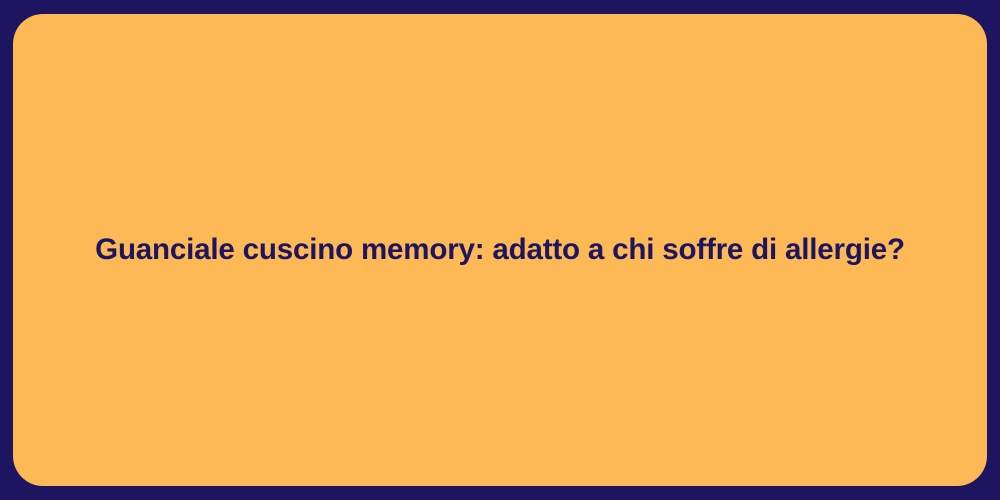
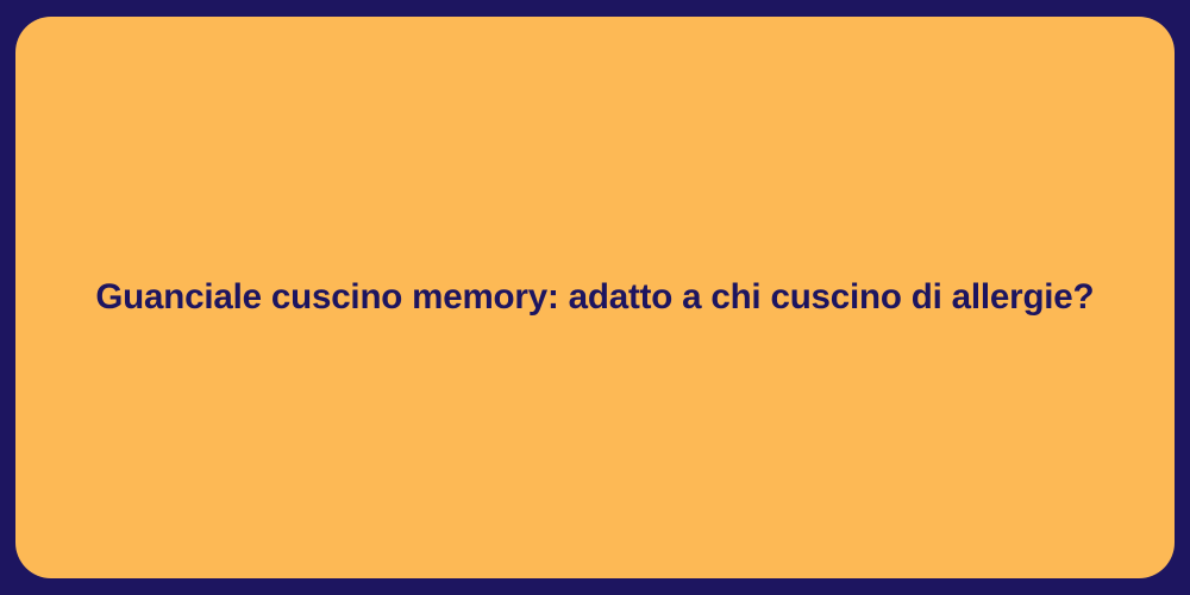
- Guanciale cuscino memory: adatto a chi soffre di allergie?
+ Guanciale cuscino memory: adatto a chi cuscino di allergie?
